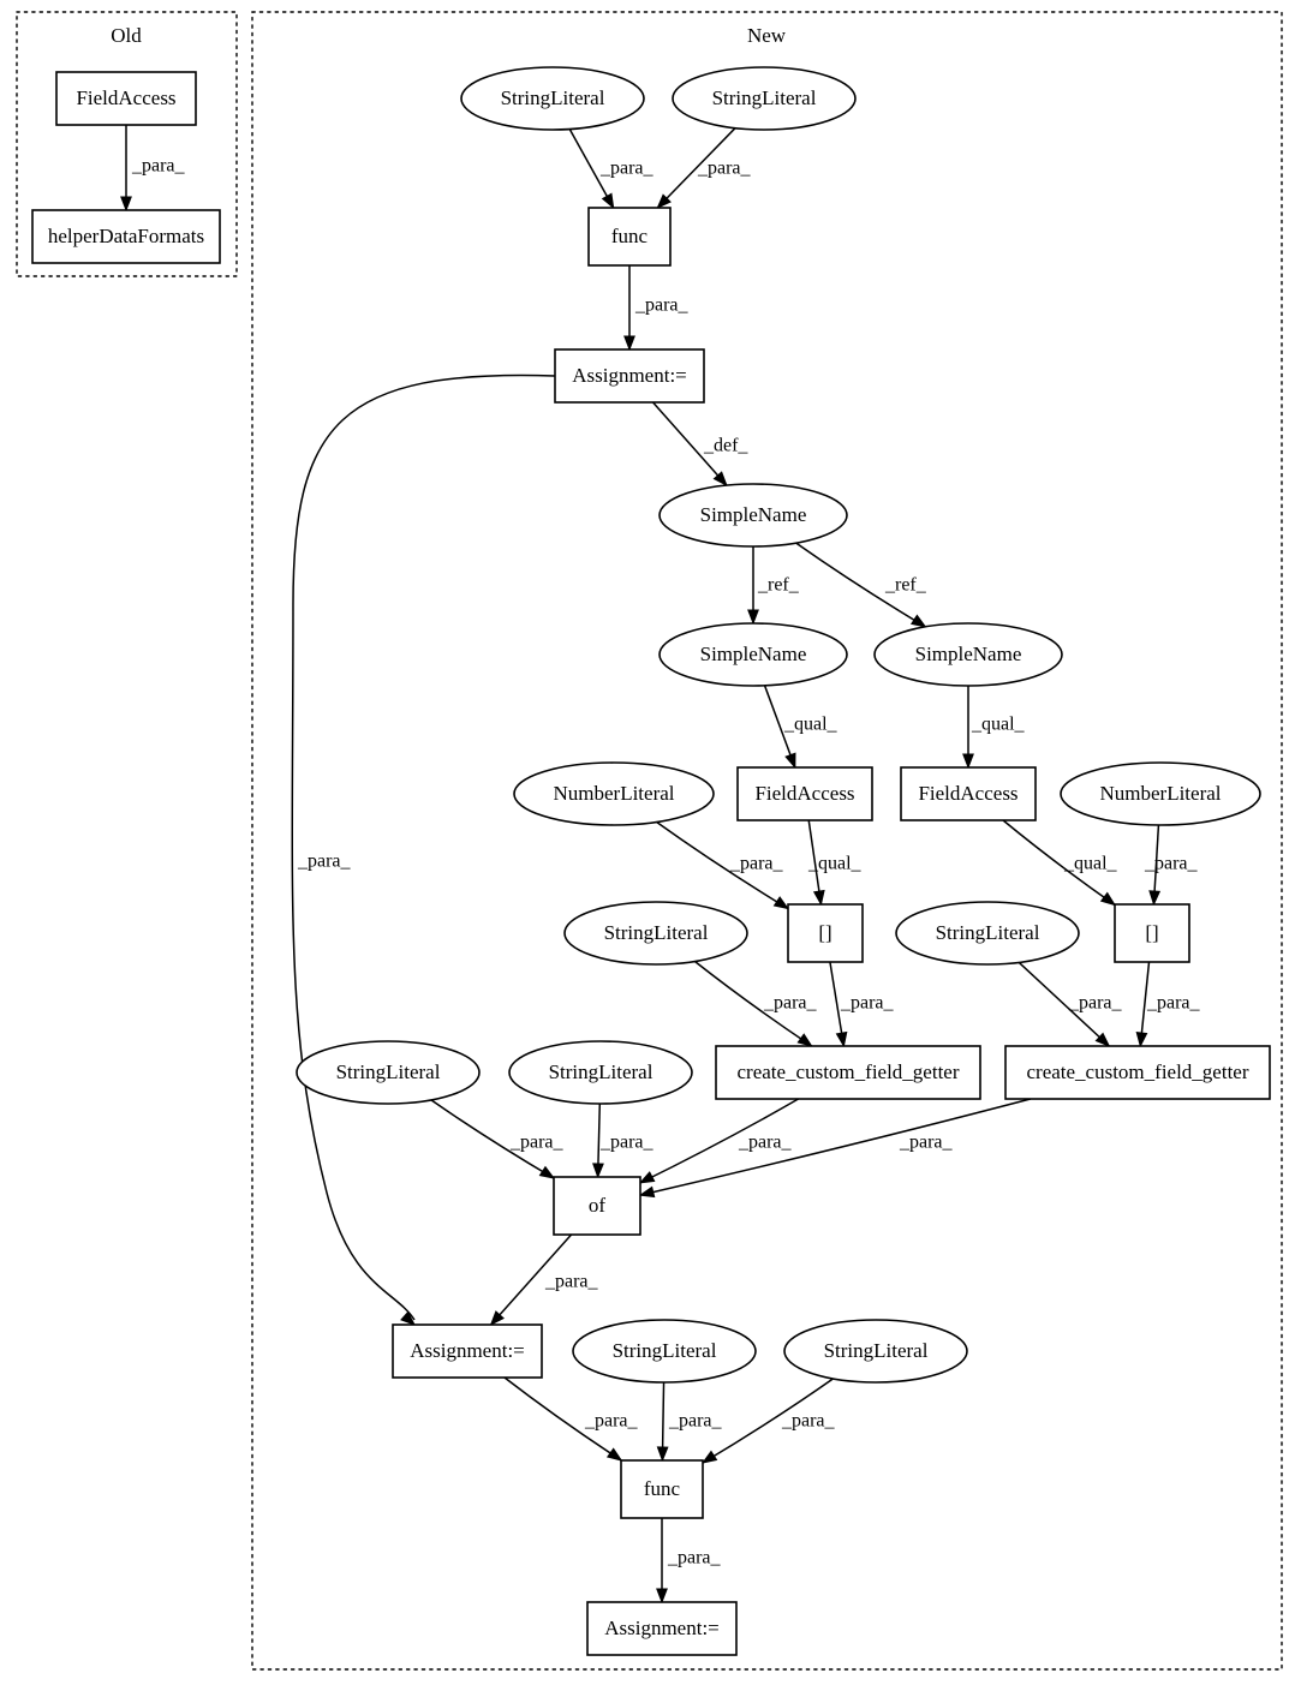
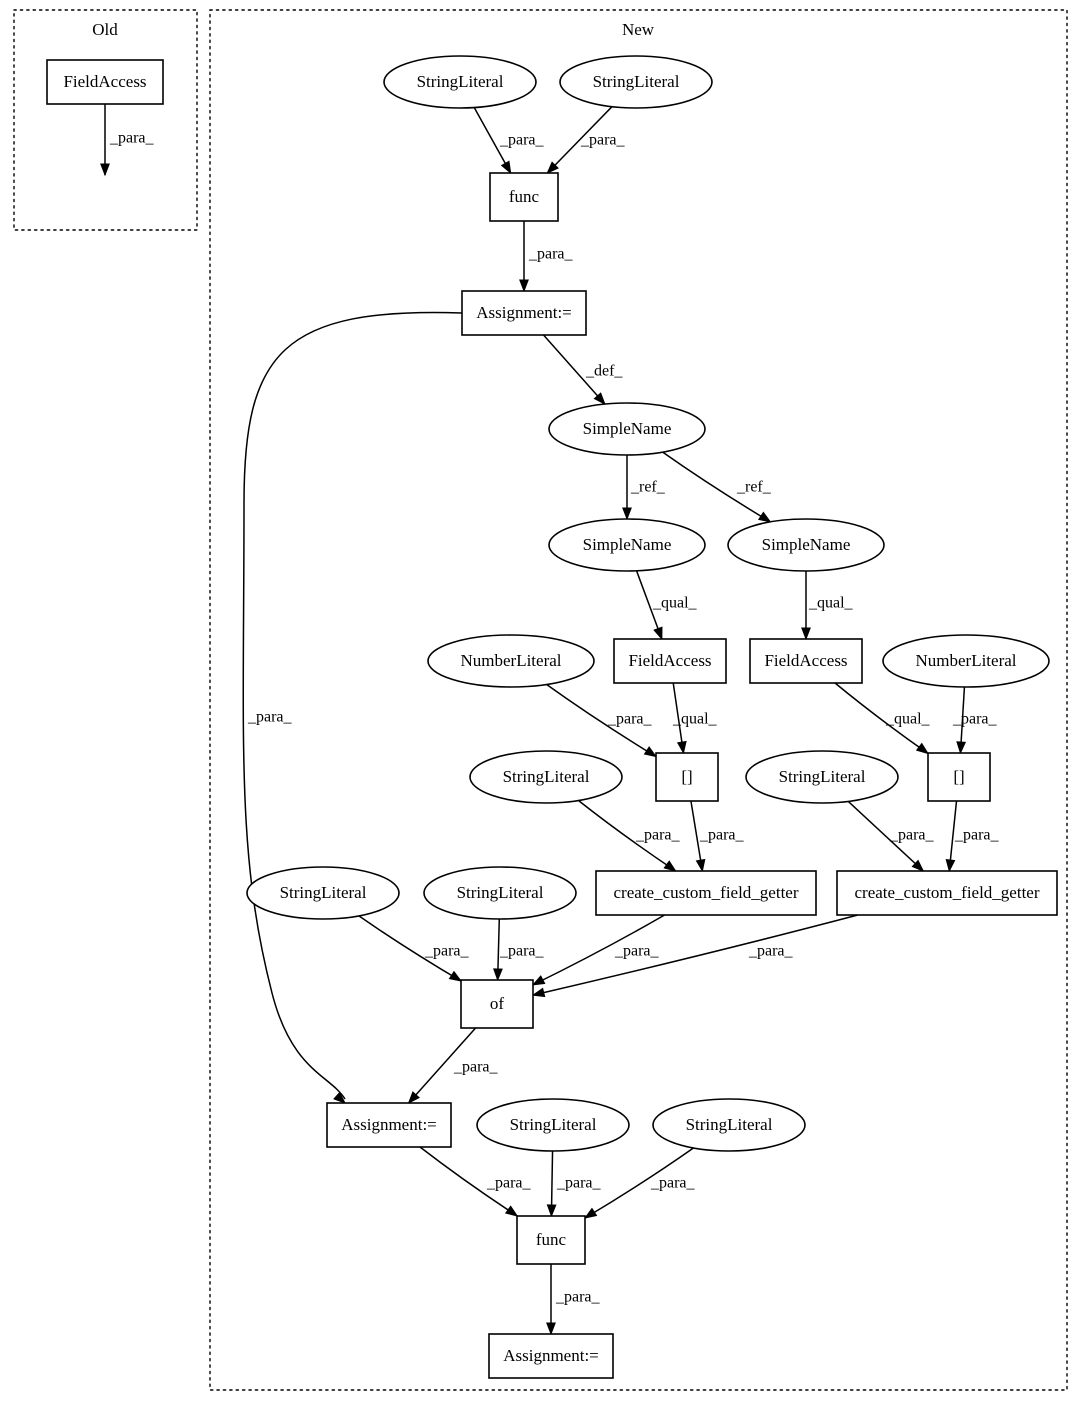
  Old
  New
  _para_
  _para_
  _para_
  _para_
  _def_
  _ref_
  _ref_
  _qual_
  _qual_
  _para_
  _qual_
  _qual_
  _para_
  _para_
  _para_
  _para_
  _para_
  _para_
  _para_
  _para_
  _para_
  _para_
  _para_
  _para_
  _para_
  _para_
  _para_
  FieldAccess
- helperDataFormats
  StringLiteral
  StringLiteral
  func
  Assignment:=
  SimpleName
  SimpleName
  SimpleName
  NumberLiteral
  FieldAccess
  FieldAccess
  NumberLiteral
  StringLiteral
  []
  StringLiteral
  []
  StringLiteral
  StringLiteral
  create_custom_field_getter
  create_custom_field_getter
  of
  Assignment:=
  StringLiteral
  StringLiteral
  func
  Assignment:=
